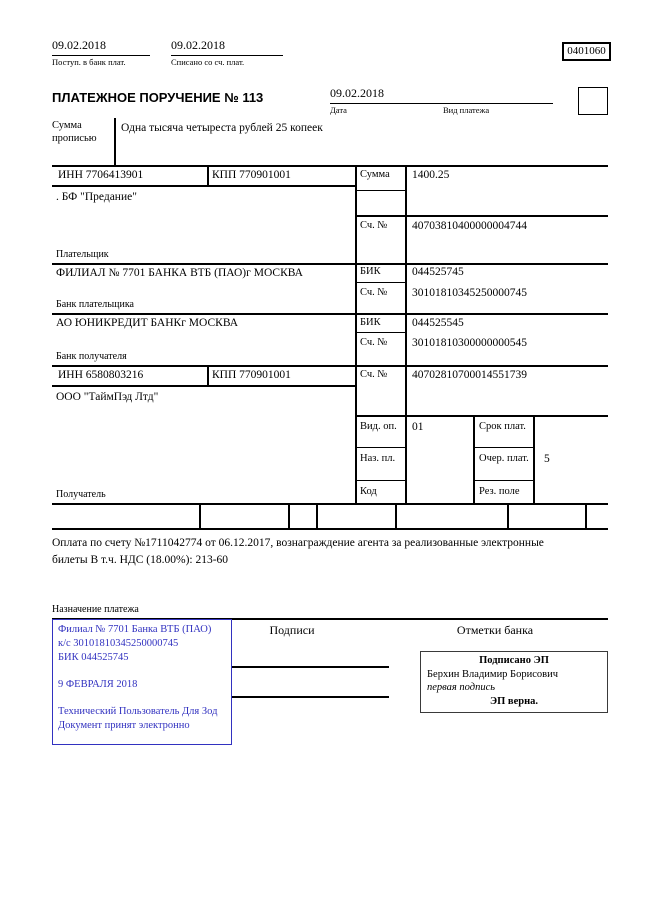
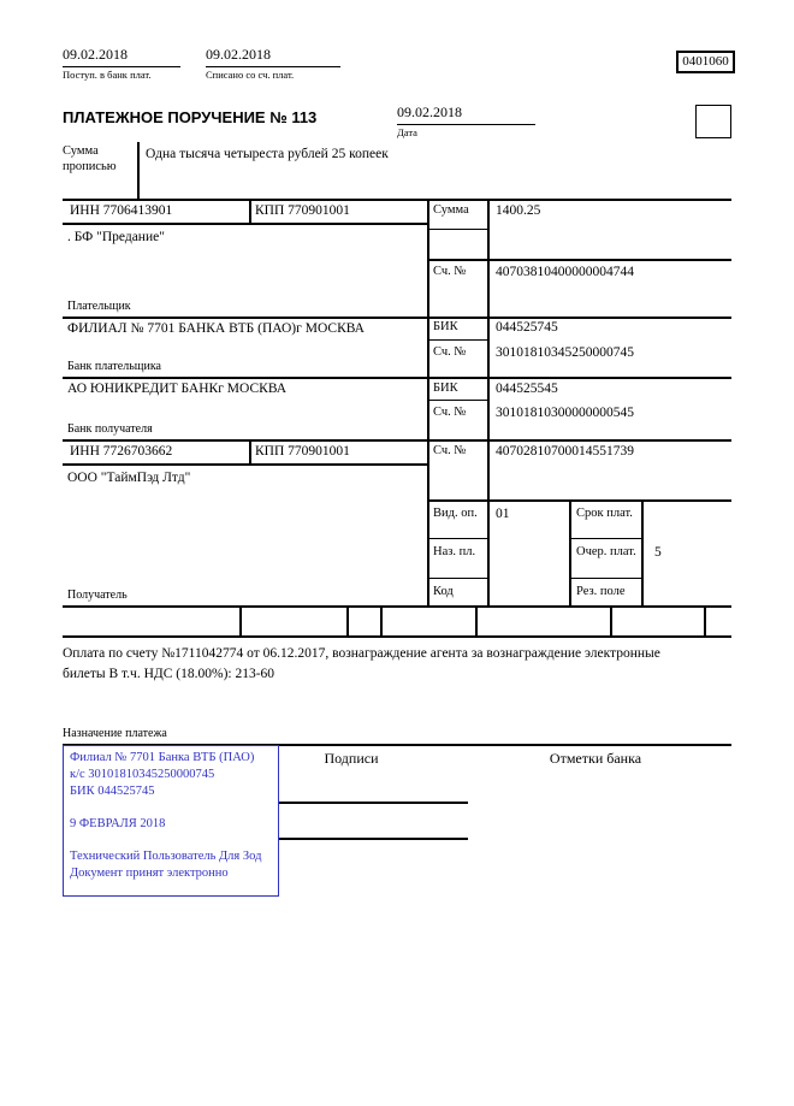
  09.02.2018
  Поступ. в банк плат.
  09.02.2018
  Списано со сч. плат.
  0401060
  ПЛАТЕЖНОЕ ПОРУЧЕНИЕ № 113
  09.02.2018
  Дата
- Вид платежа
  Сумма прописью
  Одна тысяча четыреста рублей 25 копеек
  ИНН 7706413901
  КПП 770901001
  . БФ "Предание"
  Плательщик
  ФИЛИАЛ № 7701 БАНКА ВТБ (ПАО)г МОСКВА
  Банк плательщика
  АО ЮНИКРЕДИТ БАНКг МОСКВА
  Банк получателя
- ИНН 6580803216
+ ИНН 7726703662
  КПП 770901001
  ООО "ТаймПэд Лтд"
  Получатель
  Сумма
  1400.25
  Сч. №
  40703810400000004744
  БИК
  044525745
  Сч. №
  30101810345250000745
  БИК
  044525545
  Сч. №
  30101810300000000545
  Сч. №
  40702810700014551739
  Вид. оп.
  01
  Срок плат.
  Наз. пл.
  Очер. плат.
  5
  Код
  Рез. поле
- Оплата по счету №1711042774 от 06.12.2017, вознаграждение агента за реализованные электронные билеты В т.ч. НДС (18.00%): 213-60
+ Оплата по счету №1711042774 от 06.12.2017, вознаграждение агента за вознаграждение электронные билеты В т.ч. НДС (18.00%): 213-60
  Назначение платежа
  Филиал № 7701 Банка ВТБ (ПАО)
  к/с 30101810345250000745
  БИК 044525745
  9 ФЕВРАЛЯ 2018
  Технический Пользователь Для Зод
  Документ принят электронно
  Подписи
  Отметки банка
- Подписано ЭП
- Берхин Владимир Борисович
- первая подпись
- ЭП верна.
